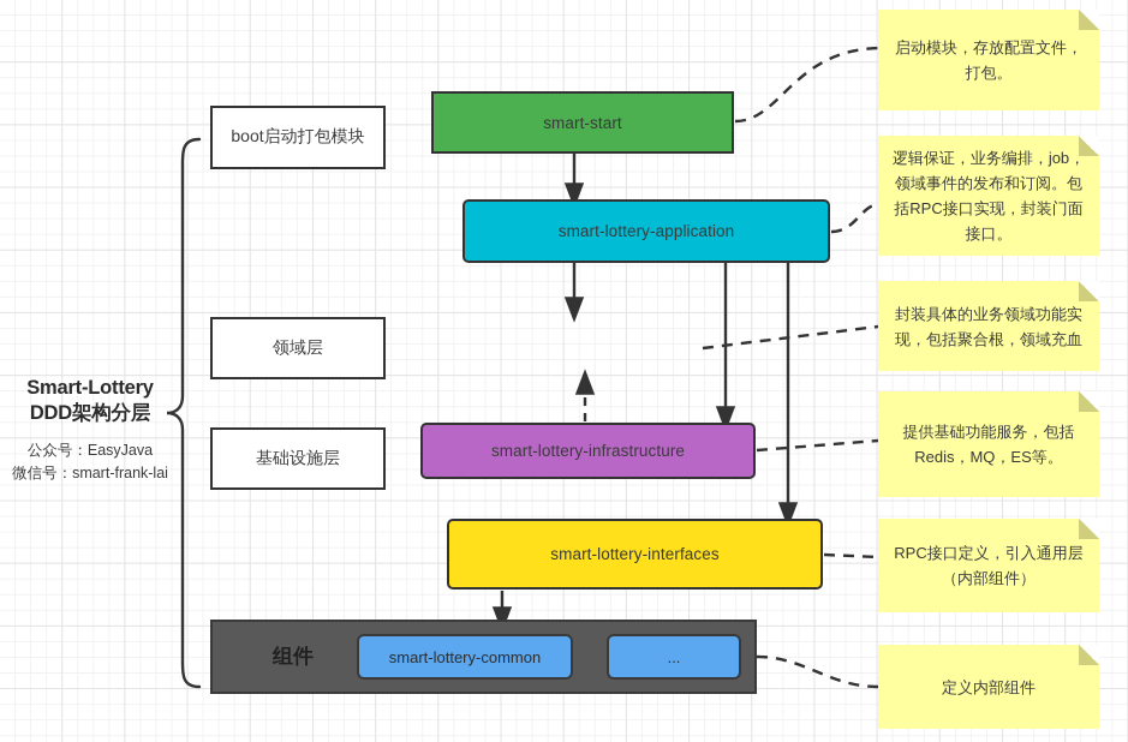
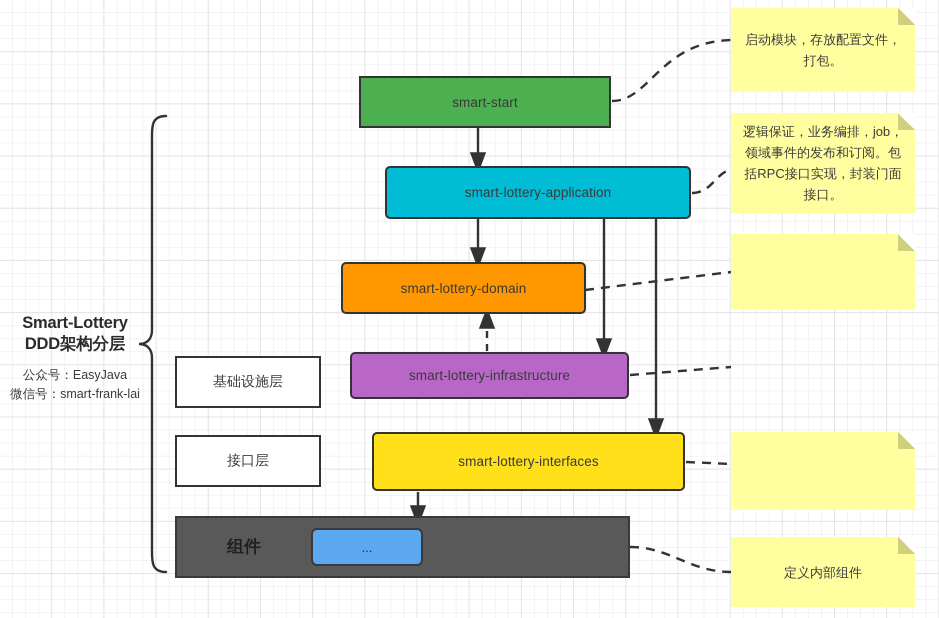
  Smart-Lottery
  DDD架构分层
  公众号：EasyJava
  微信号：smart-frank-lai
- boot启动打包模块
- 领域层
  基础设施层
+ 接口层
  smart-start
  smart-lottery-application
+ smart-lottery-domain
  smart-lottery-infrastructure
  smart-lottery-interfaces
  组件
- smart-lottery-common
  ...
  启动模块，存放配置文件，打包。
  逻辑保证，业务编排，job，领域事件的发布和订阅。包括RPC接口实现，封装门面接口。
- 封装具体的业务领域功能实现，包括聚合根，领域充血
- 提供基础功能服务，包括Redis，MQ，ES等。
- RPC接口定义，引入通用层（内部组件）
  定义内部组件
